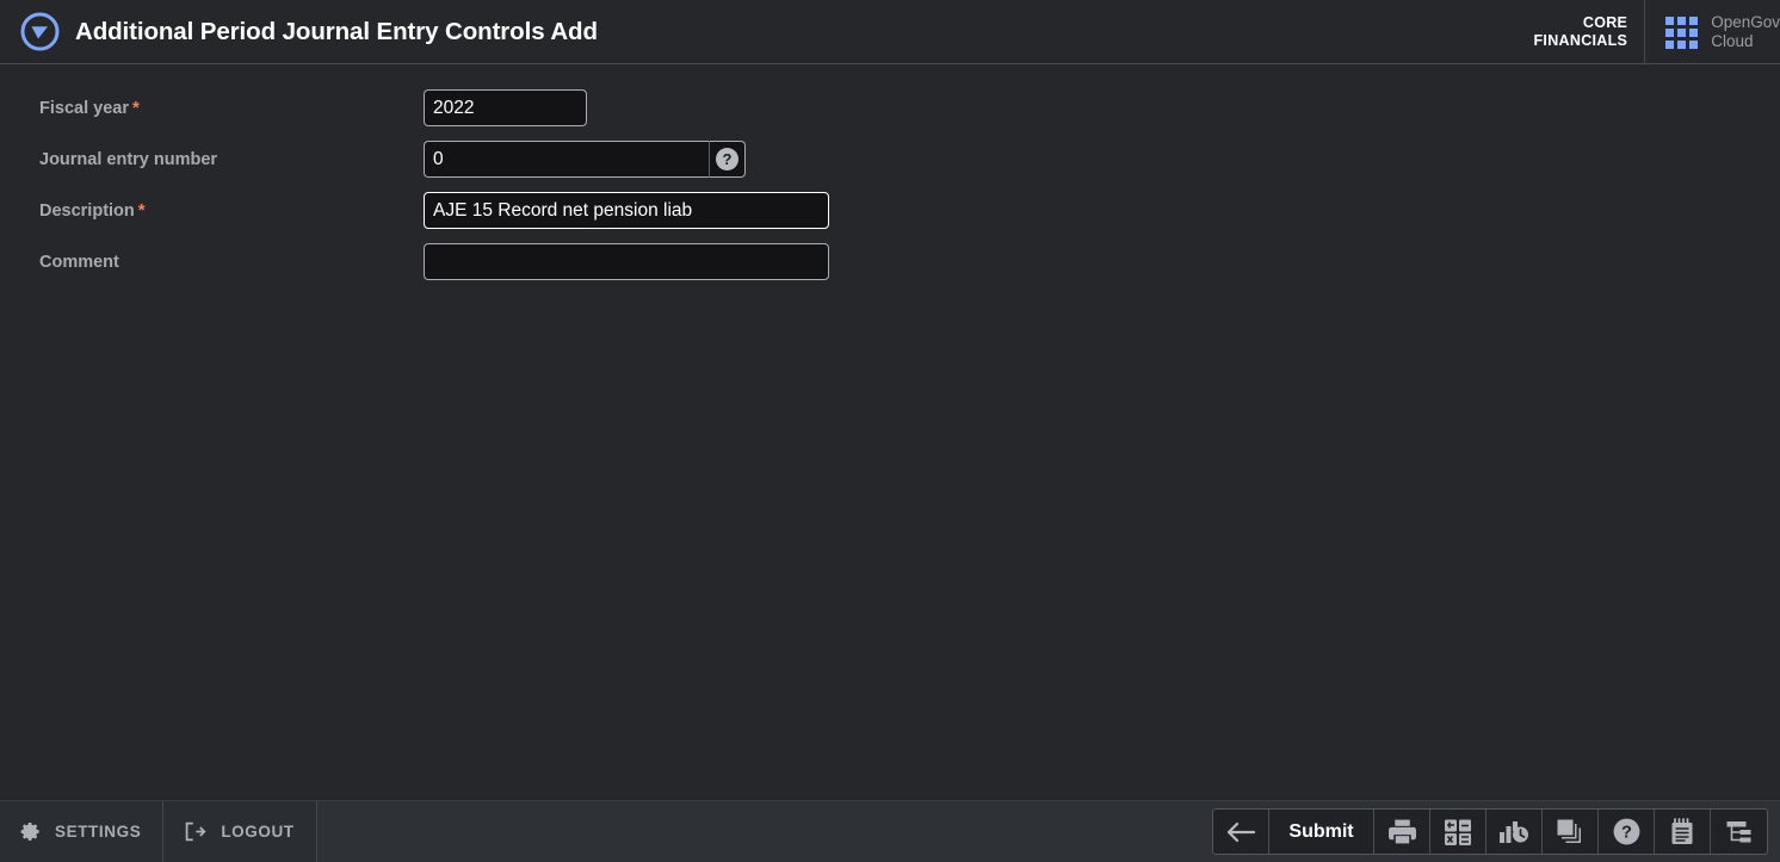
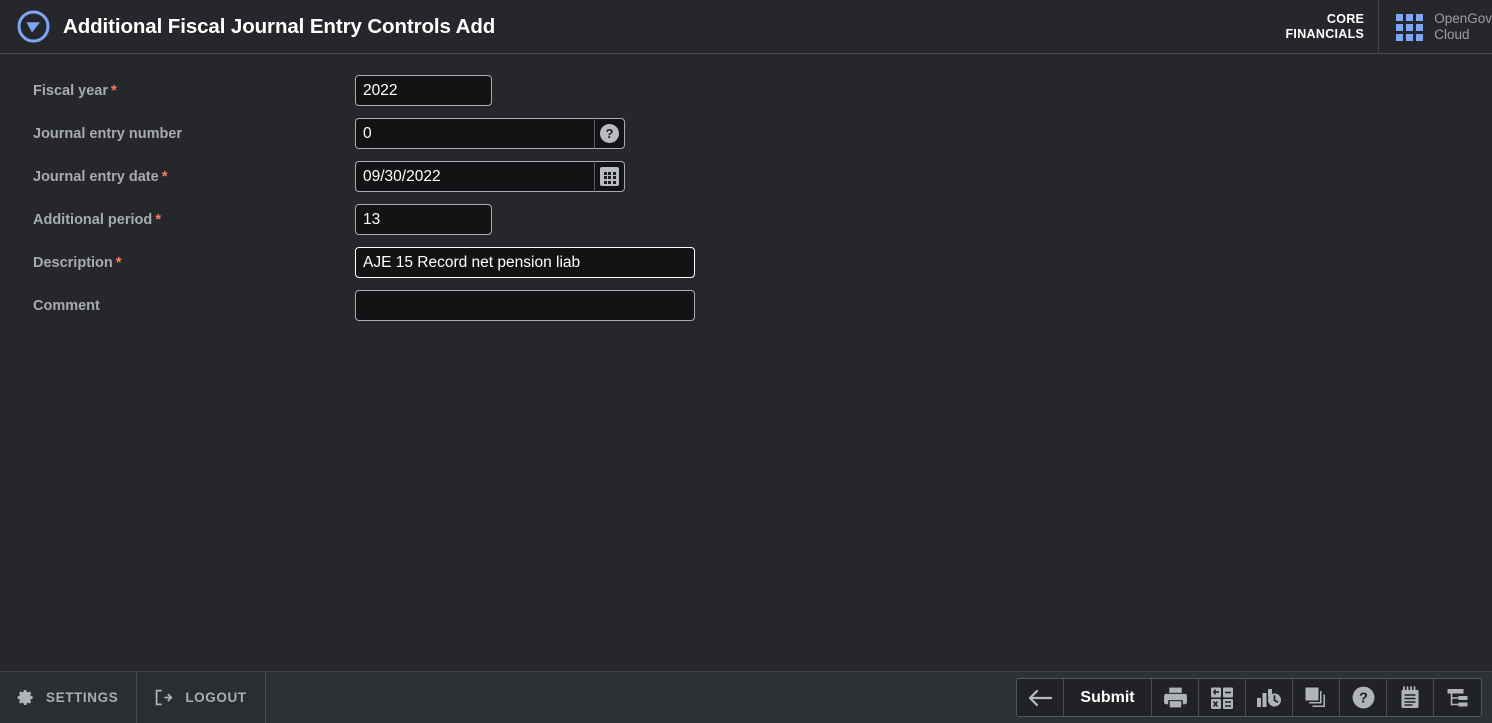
- Additional Period Journal Entry Controls Add
+ Additional Fiscal Journal Entry Controls Add
  CORE
  FINANCIALS
  OpenGov
  Cloud
  Fiscal year *
  2022
  Journal entry number
  0
  ?
+ Journal entry date *
+ 09/30/2022
+ Additional period *
+ 13
  Description *
  AJE 15 Record net pension liab
  Comment
  SETTINGS
  LOGOUT
  Submit
  ?
